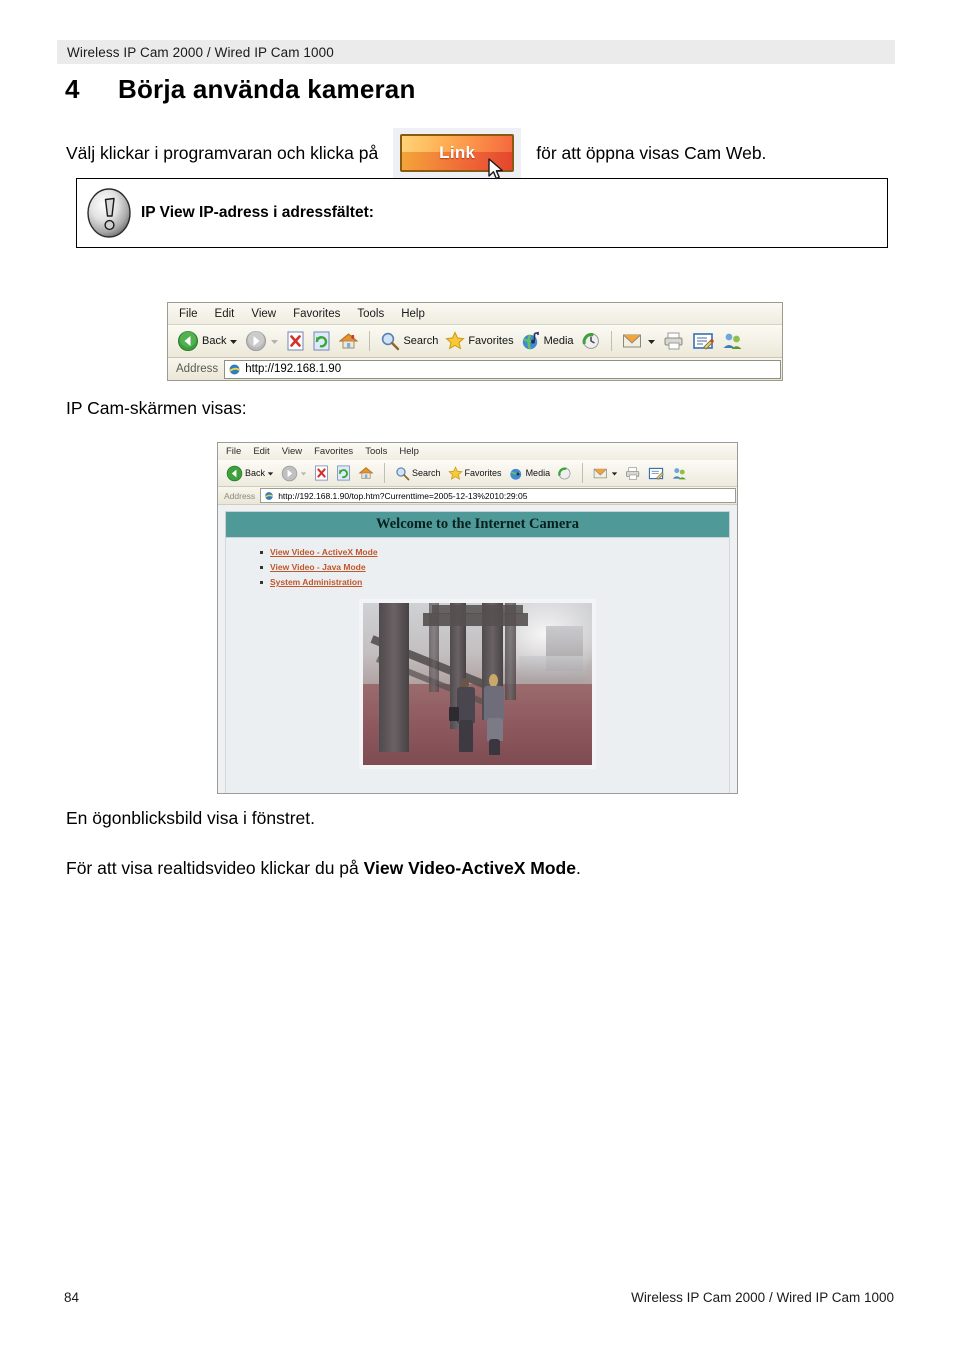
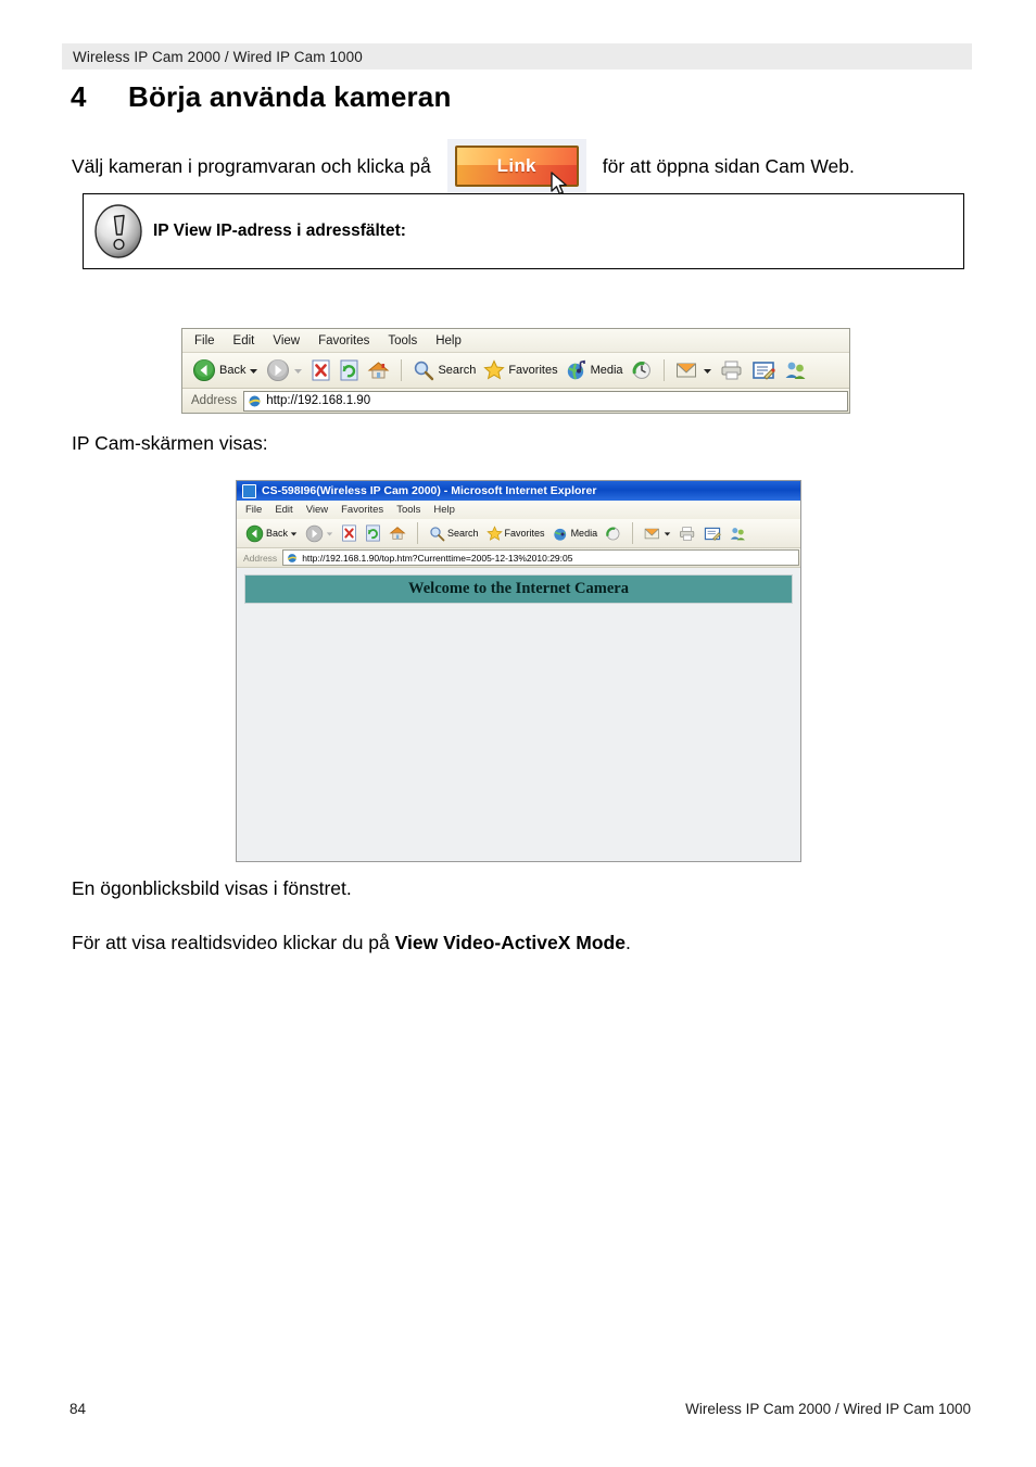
  Wireless IP Cam 2000 / Wired IP Cam 1000
  4
  Börja använda kameran
- Välj klickar i programvaran och klicka på
+ Välj kameran i programvaran och klicka på
  Link
- för att öppna visas Cam Web.
+ för att öppna sidan Cam Web.
  IP View IP-adress i adressfältet:
  File
  Edit
  View
  Favorites
  Tools
  Help
  Back
  Search
  Favorites
  Media
  Address
  http://192.168.1.90
  IP Cam-skärmen visas:
+ CS-598I96(Wireless IP Cam 2000) - Microsoft Internet Explorer
  File
  Edit
  View
  Favorites
  Tools
  Help
  Back
  Search
  Favorites
  Media
  Address
  http://192.168.1.90/top.htm?Currenttime=2005-12-13%2010:29:05
  Welcome to the Internet Camera
- View Video - ActiveX Mode
- View Video - Java Mode
- System Administration
- En ögonblicksbild visa i fönstret.
+ En ögonblicksbild visas i fönstret.
  För att visa realtidsvideo klickar du på View Video-ActiveX Mode.
  84
  Wireless IP Cam 2000 / Wired IP Cam 1000
